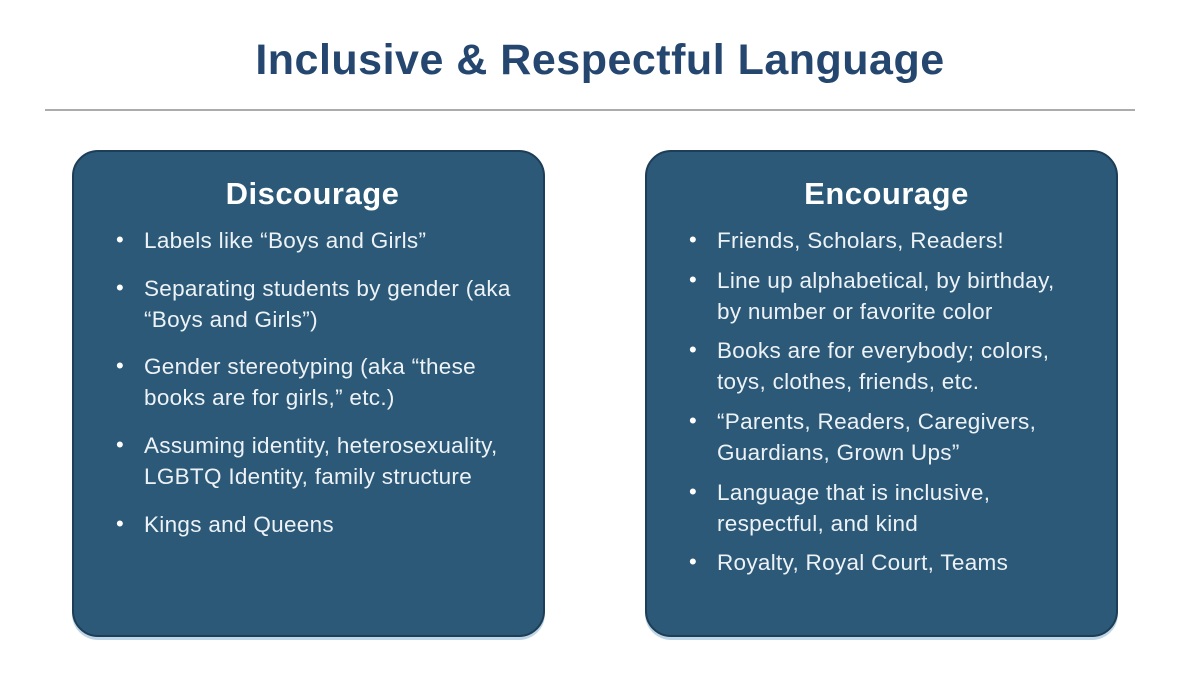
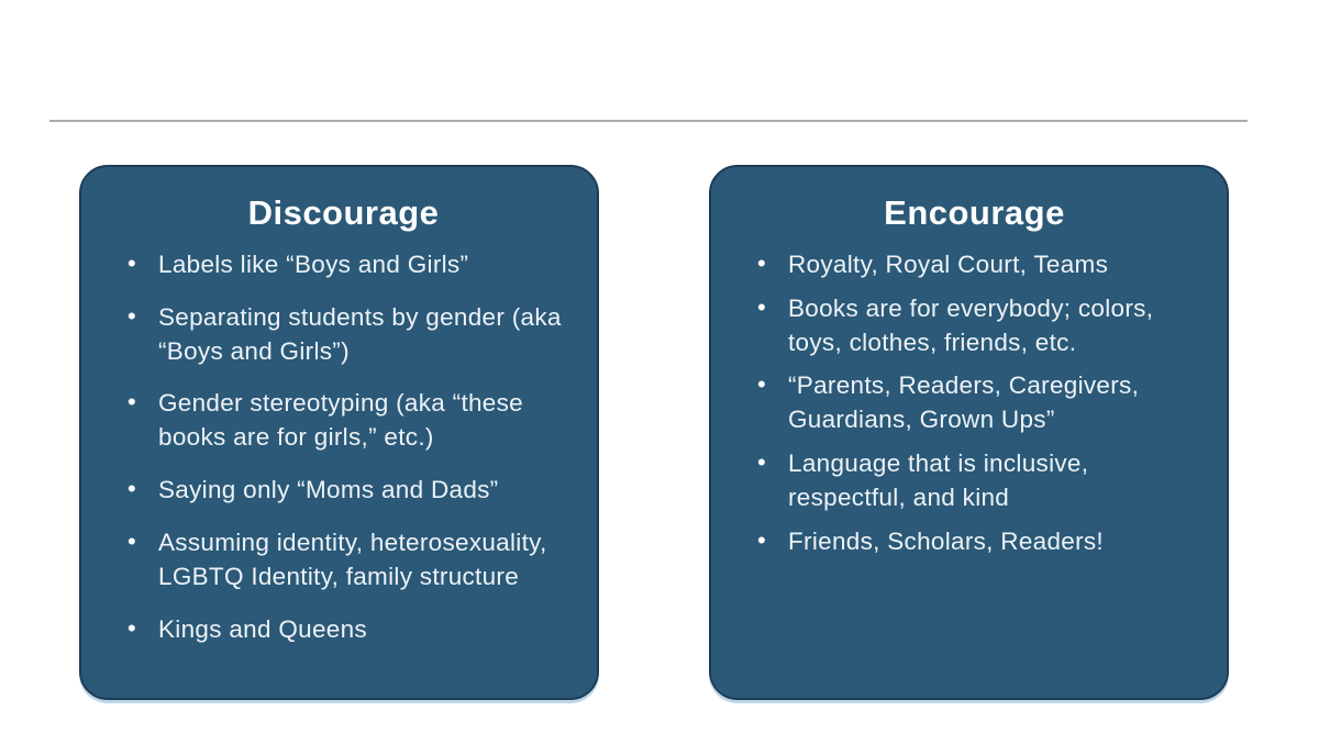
- Inclusive & Respectful Language
  Discourage
  Labels like “Boys and Girls”
  Separating students by gender (aka “Boys and Girls”)
  Gender stereotyping (aka “these books are for girls,” etc.)
+ Saying only “Moms and Dads”
  Assuming identity, heterosexuality, LGBTQ Identity, family structure
  Kings and Queens
  Encourage
- Friends, Scholars, Readers!
+ Royalty, Royal Court, Teams
- Line up alphabetical, by birthday, by number or favorite color
  Books are for everybody; colors, toys, clothes, friends, etc.
  “Parents, Readers, Caregivers, Guardians, Grown Ups”
  Language that is inclusive, respectful, and kind
- Royalty, Royal Court, Teams
+ Friends, Scholars, Readers!
